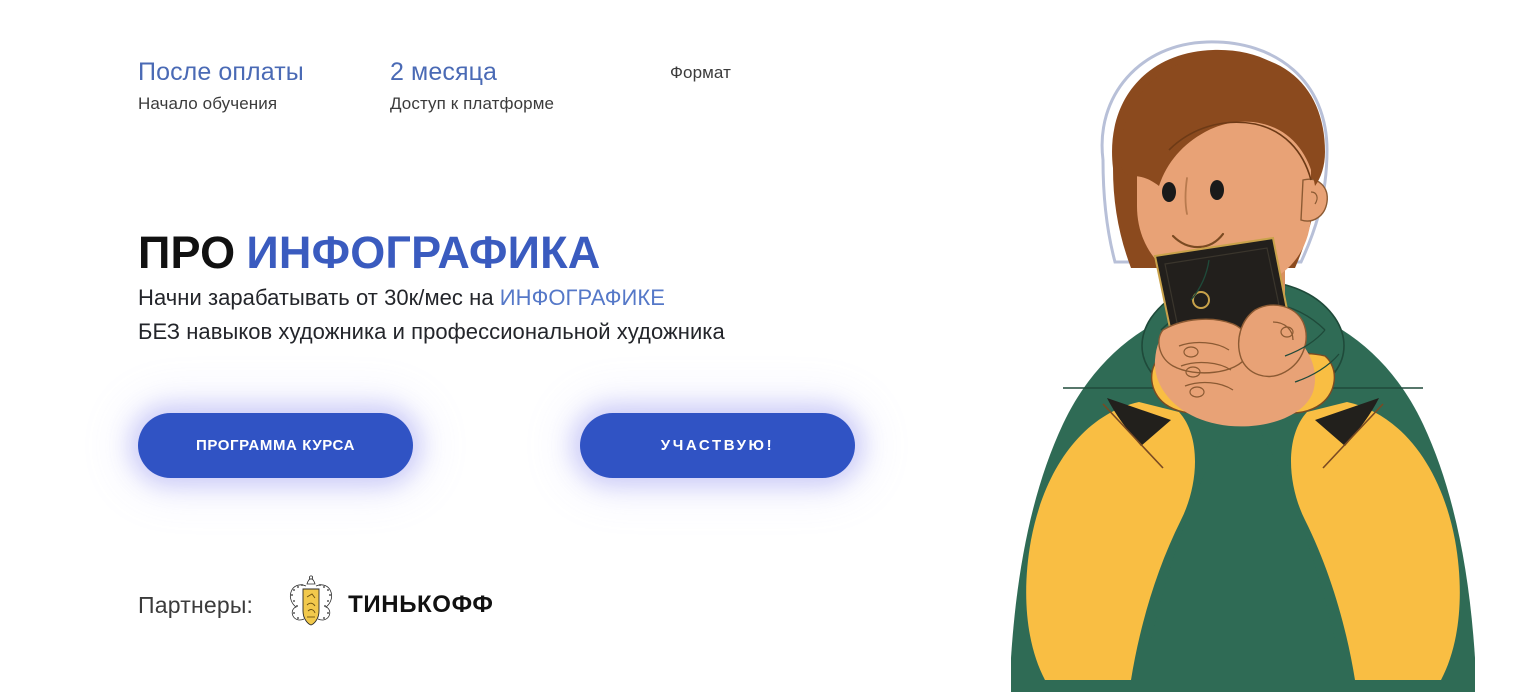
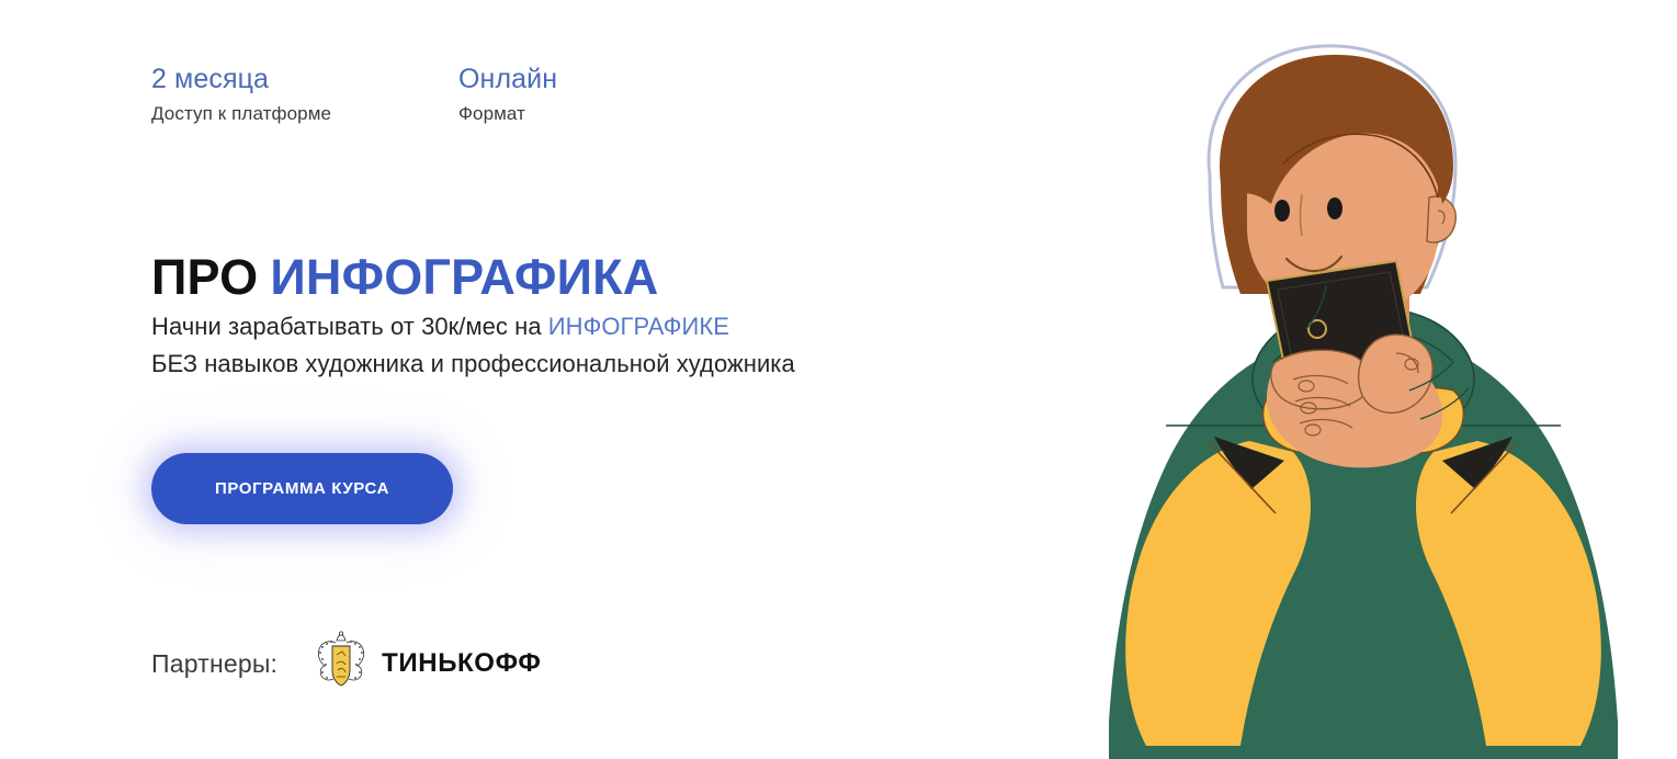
- После оплаты
- Начало обучения
  2 месяца
  Доступ к платформе
+ Онлайн
  Формат
  ПРО ИНФОГРАФИКА
  Начни зарабатывать от 30к/мес на ИНФОГРАФИКЕ
  БЕЗ навыков художника и профессиональной художника
  ПРОГРАММА КУРСА
- УЧАСТВУЮ!
  Партнеры:
  ТИНЬКОФФ
